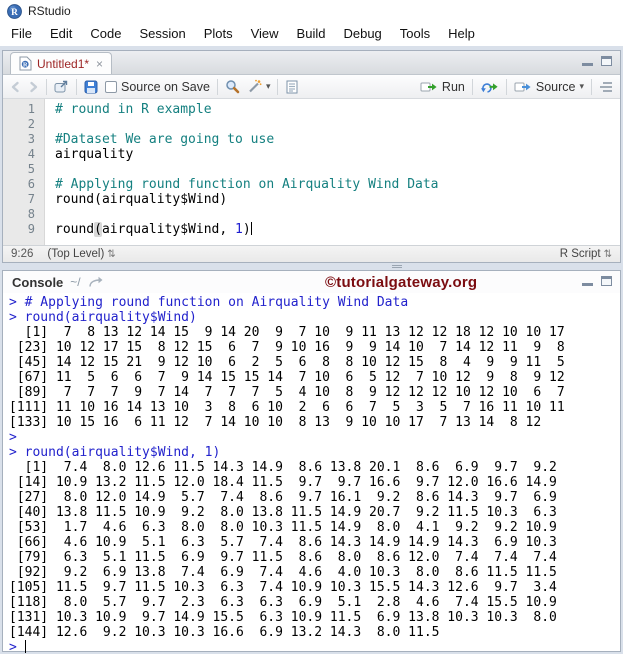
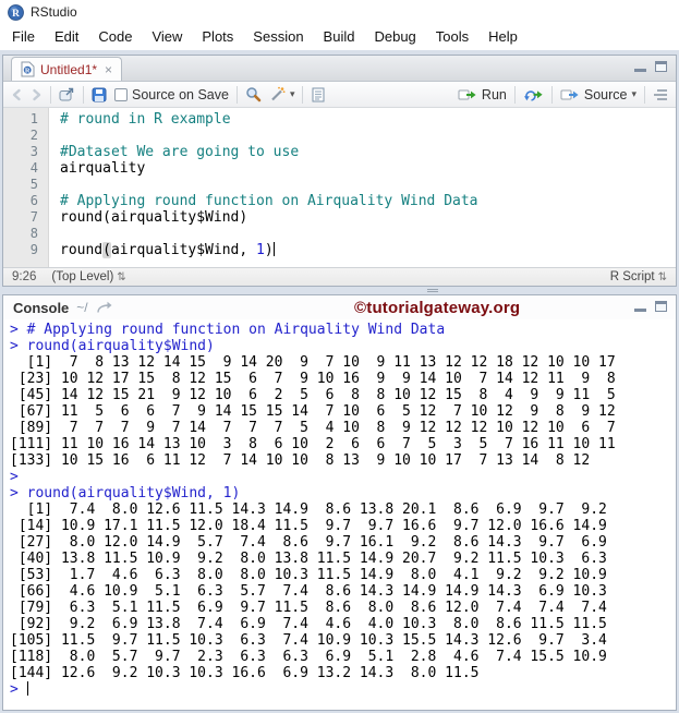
  R
  RStudio
  File
  Edit
  Code
- Session
+ View
  Plots
- View
+ Session
  Build
  Debug
  Tools
  Help
  Untitled1*
  ×
  Source on Save
  ▾
  Run
  Source
  ▾
  1
  2
  3
  4
  5
  6
  7
  8
  9
  # round in R example
  #Dataset We are going to use
  airquality
  # Applying round function on Airquality Wind Data
  round(airquality$Wind)
  round(airquality$Wind, 1)
  9:26
  (Top Level)
  ⇅
  R Script
  ⇅
  Console
  ~/
  ©tutorialgateway.org
  > # Applying round function on Airquality Wind Data
  > round(airquality$Wind)
  [1] 7 8 13 12 14 15 9 14 20 9 7 10 9 11 13 12 12 18 12 10 10 17
  [23] 10 12 17 15 8 12 15 6 7 9 10 16 9 9 14 10 7 14 12 11 9 8
  [45] 14 12 15 21 9 12 10 6 2 5 6 8 8 10 12 15 8 4 9 9 11 5
  [67] 11 5 6 6 7 9 14 15 15 14 7 10 6 5 12 7 10 12 9 8 9 12
  [89] 7 7 7 9 7 14 7 7 7 5 4 10 8 9 12 12 12 10 12 10 6 7
  [111] 11 10 16 14 13 10 3 8 6 10 2 6 6 7 5 3 5 7 16 11 10 11
  [133] 10 15 16 6 11 12 7 14 10 10 8 13 9 10 10 17 7 13 14 8 12
  >
  > round(airquality$Wind, 1)
  [1] 7.4 8.0 12.6 11.5 14.3 14.9 8.6 13.8 20.1 8.6 6.9 9.7 9.2
- [14] 10.9 13.2 11.5 12.0 18.4 11.5 9.7 9.7 16.6 9.7 12.0 16.6 14.9
+ [14] 10.9 17.1 11.5 12.0 18.4 11.5 9.7 9.7 16.6 9.7 12.0 16.6 14.9
  [27] 8.0 12.0 14.9 5.7 7.4 8.6 9.7 16.1 9.2 8.6 14.3 9.7 6.9
  [40] 13.8 11.5 10.9 9.2 8.0 13.8 11.5 14.9 20.7 9.2 11.5 10.3 6.3
  [53] 1.7 4.6 6.3 8.0 8.0 10.3 11.5 14.9 8.0 4.1 9.2 9.2 10.9
  [66] 4.6 10.9 5.1 6.3 5.7 7.4 8.6 14.3 14.9 14.9 14.3 6.9 10.3
  [79] 6.3 5.1 11.5 6.9 9.7 11.5 8.6 8.0 8.6 12.0 7.4 7.4 7.4
  [92] 9.2 6.9 13.8 7.4 6.9 7.4 4.6 4.0 10.3 8.0 8.6 11.5 11.5
  [105] 11.5 9.7 11.5 10.3 6.3 7.4 10.9 10.3 15.5 14.3 12.6 9.7 3.4
  [118] 8.0 5.7 9.7 2.3 6.3 6.3 6.9 5.1 2.8 4.6 7.4 15.5 10.9
- [131] 10.3 10.9 9.7 14.9 15.5 6.3 10.9 11.5 6.9 13.8 10.3 10.3 8.0
  [144] 12.6 9.2 10.3 10.3 16.6 6.9 13.2 14.3 8.0 11.5
  >
